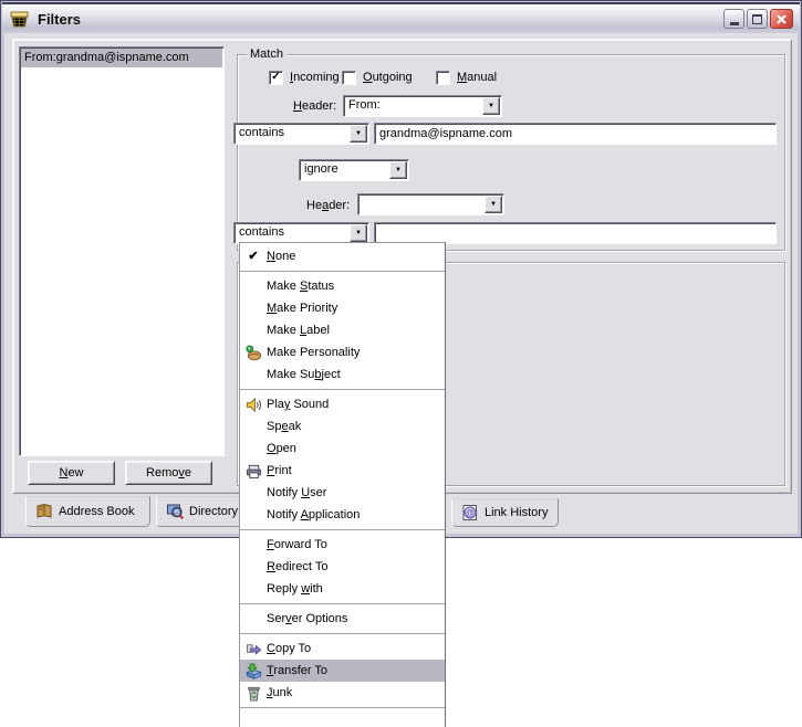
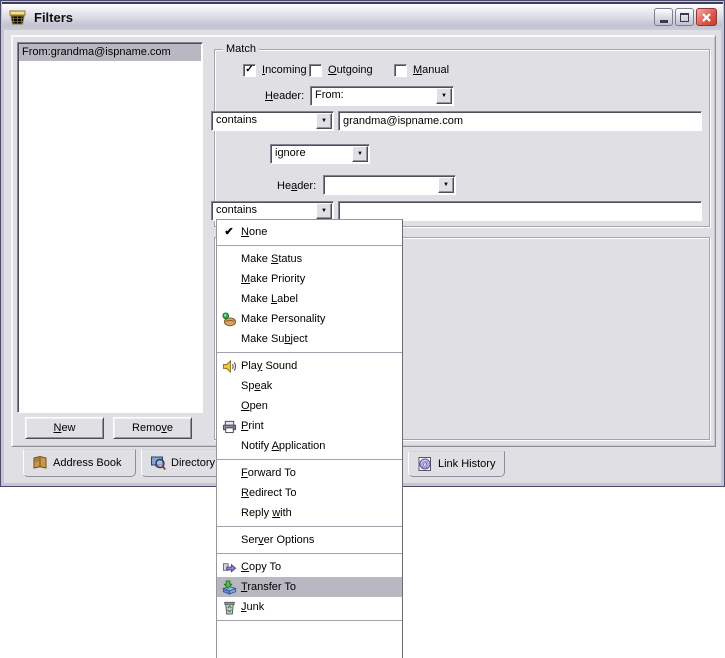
  Filters
  From:grandma@ispname.com
  New
  Remove
  Match
  ✓
  Incoming
  Outgoing
  Manual
  Header:
  From:
  contains
  grandma@ispname.com
  ignore
  Header:
  contains
  Address Book
  @
  Link History
  ✔
  None
  Make Status
  Make Priority
  Make Label
  Make Personality
  Make Subject
  Play Sound
  Speak
  Open
  Print
- Notify User
  Notify Application
  Forward To
  Redirect To
  Reply with
  Server Options
  Copy To
  Transfer To
  Junk
